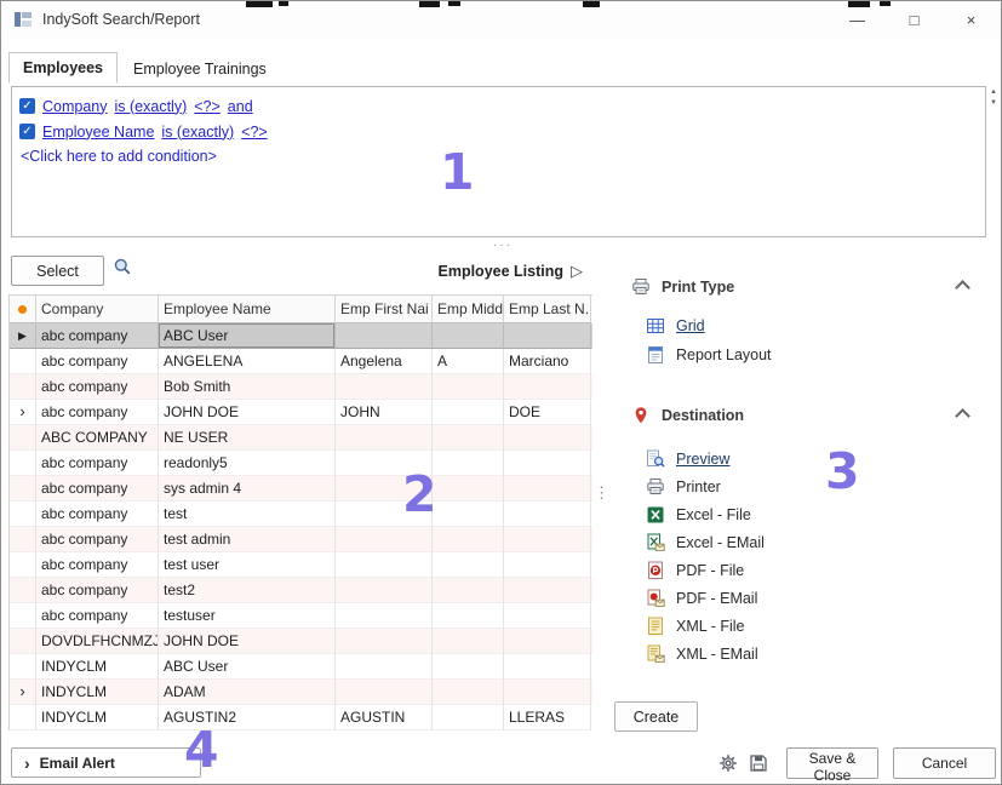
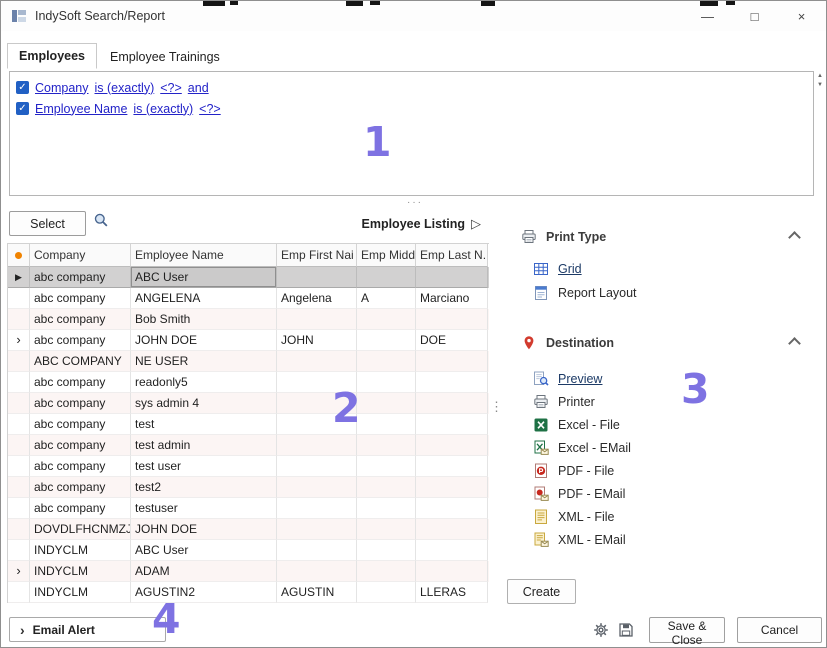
  IndySoft Search/Report
  —
  □
  ×
  Employees
  Employee Trainings
  ✓
  Company
  is (exactly)
  <?>
  and
  ✓
  Employee Name
  is (exactly)
  <?>
- <Click here to add condition>
  ···
  Select
  Employee Listing
  ▷
  Company
  Employee Name
  Emp First Nai
  Emp Midd
  Emp Last N.
  ▶
  abc company
  ABC User
  abc company
  ANGELENA
  Angelena
  A
  Marciano
  abc company
  Bob Smith
  ›
  abc company
  JOHN DOE
  JOHN
  DOE
  ABC COMPANY
  NE USER
  abc company
  readonly5
  abc company
  sys admin 4
  abc company
  test
  abc company
  test admin
  abc company
  test user
  abc company
  test2
  abc company
  testuser
  DOVDLFHCNMZJ
  JOHN DOE
  INDYCLM
  ABC User
  ›
  INDYCLM
  ADAM
  INDYCLM
  AGUSTIN2
  AGUSTIN
  LLERAS
  ⋮
  Print Type
  Grid
  Report Layout
  Destination
  Preview
  Printer
  Excel - File
  Excel - EMail
  PDF - File
  PDF - EMail
  XML - File
  XML - EMail
  Create
  ›
  Email Alert
  Save & Close
  Cancel
  1
  2
  3
  4
